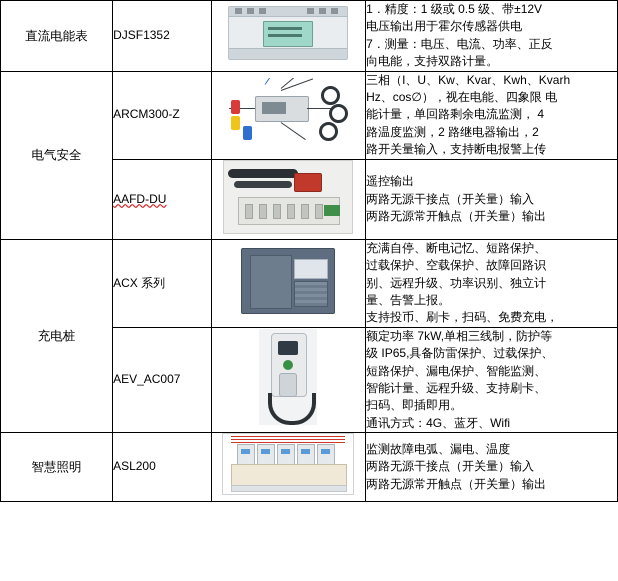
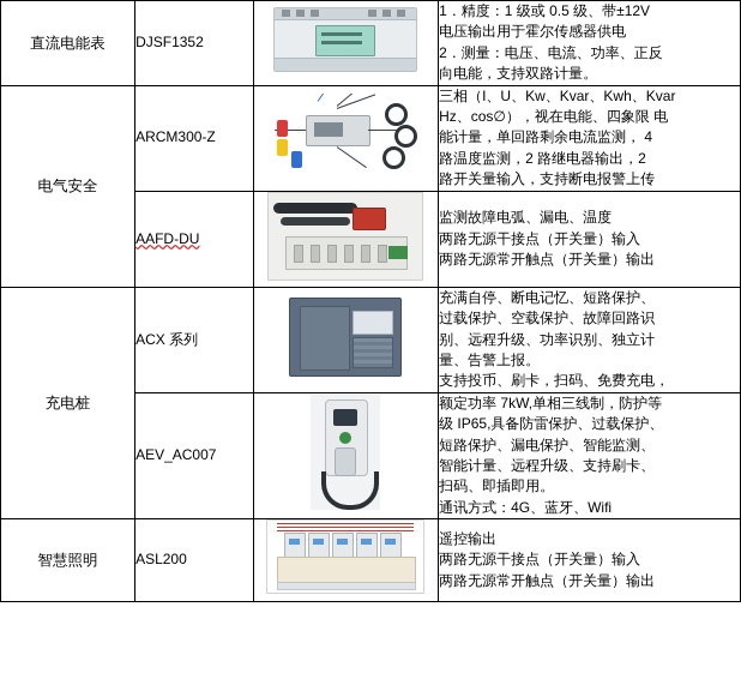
- 直流电能表	DJSF1352		1．精度：1 级或 0.5 级、带±12V 电压输出用于霍尔传感器供电 7．测量：电压、电流、功率、正反 向电能，支持双路计量。
+ 直流电能表	DJSF1352		1．精度：1 级或 0.5 级、带±12V 电压输出用于霍尔传感器供电 2．测量：电压、电流、功率、正反 向电能，支持双路计量。
- 电气安全	ARCM300-Z		三相（I、U、Kw、Kvar、Kwh、Kvarh Hz、cos∅），视在电能、四象限 电 能计量，单回路剩余电流监测， 4 路温度监测，2 路继电器输出，2 路开关量输入，支持断电报警上传
+ 电气安全	ARCM300-Z		三相（I、U、Kw、Kvar、Kwh、Kvar Hz、cos∅），视在电能、四象限 电 能计量，单回路剩余电流监测， 4 路温度监测，2 路继电器输出，2 路开关量输入，支持断电报警上传
- AAFD-DU		遥控输出 两路无源干接点（开关量）输入 两路无源常开触点（开关量）输出
+ AAFD-DU		监测故障电弧、漏电、温度 两路无源干接点（开关量）输入 两路无源常开触点（开关量）输出
  充电桩	ACX 系列		充满自停、断电记忆、短路保护、 过载保护、空载保护、故障回路识 别、远程升级、功率识别、独立计 量、告警上报。 支持投币、刷卡，扫码、免费充电，
  AEV_AC007		额定功率 7kW,单相三线制，防护等 级 IP65,具备防雷保护、过载保护、 短路保护、漏电保护、智能监测、 智能计量、远程升级、支持刷卡、 扫码、即插即用。 通讯方式：4G、蓝牙、Wifi
- 智慧照明	ASL200		监测故障电弧、漏电、温度 两路无源干接点（开关量）输入 两路无源常开触点（开关量）输出
+ 智慧照明	ASL200		遥控输出 两路无源干接点（开关量）输入 两路无源常开触点（开关量）输出
